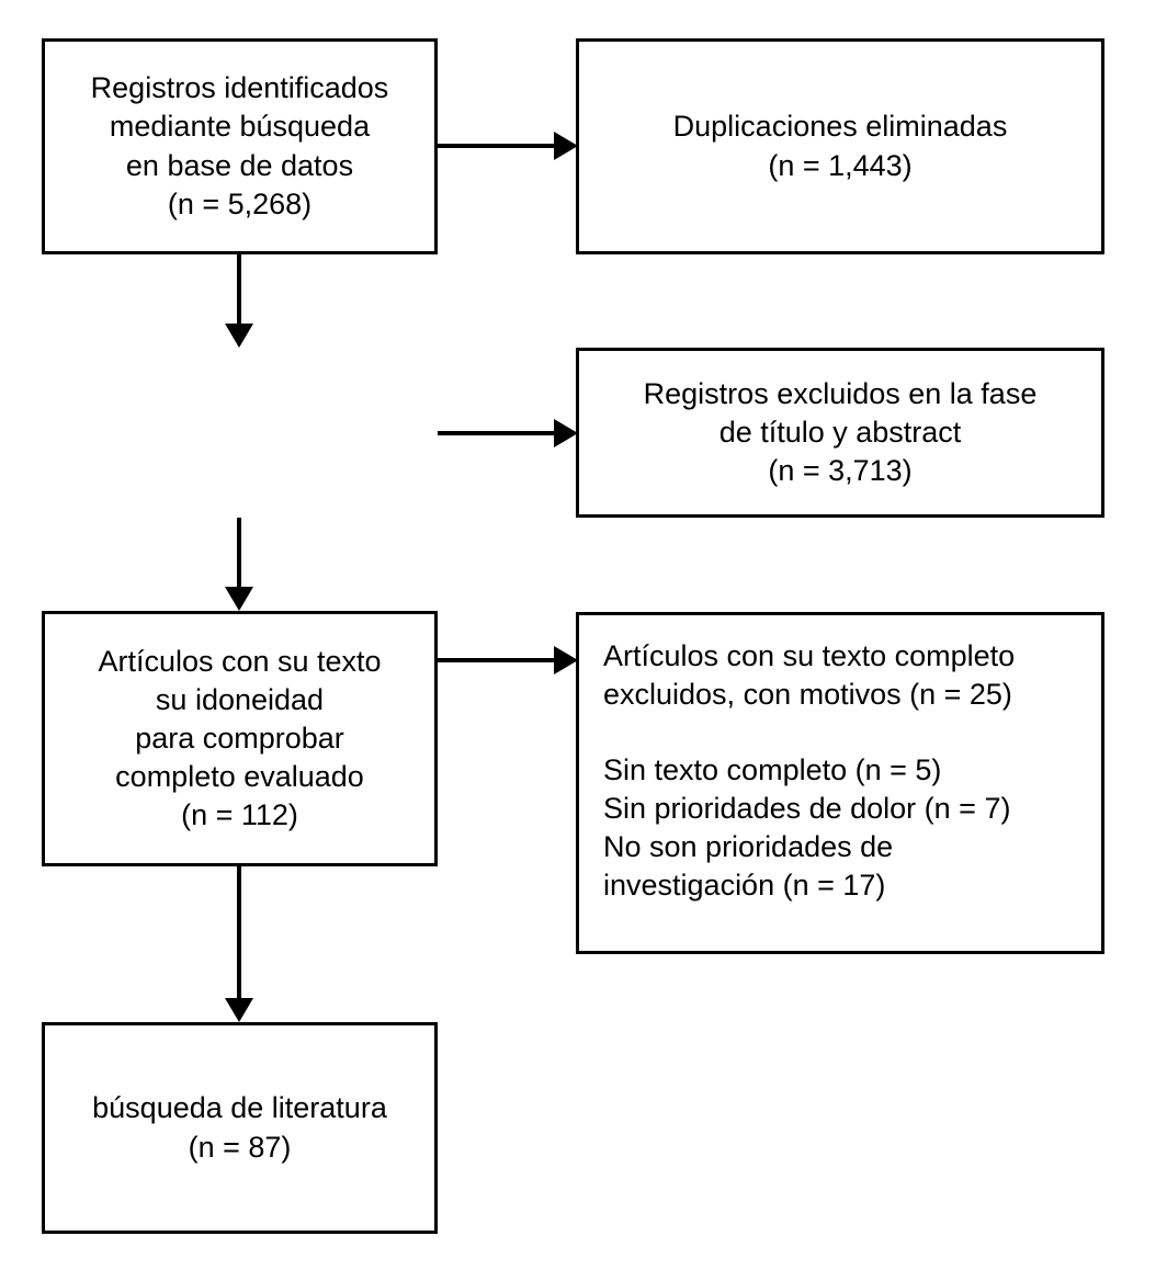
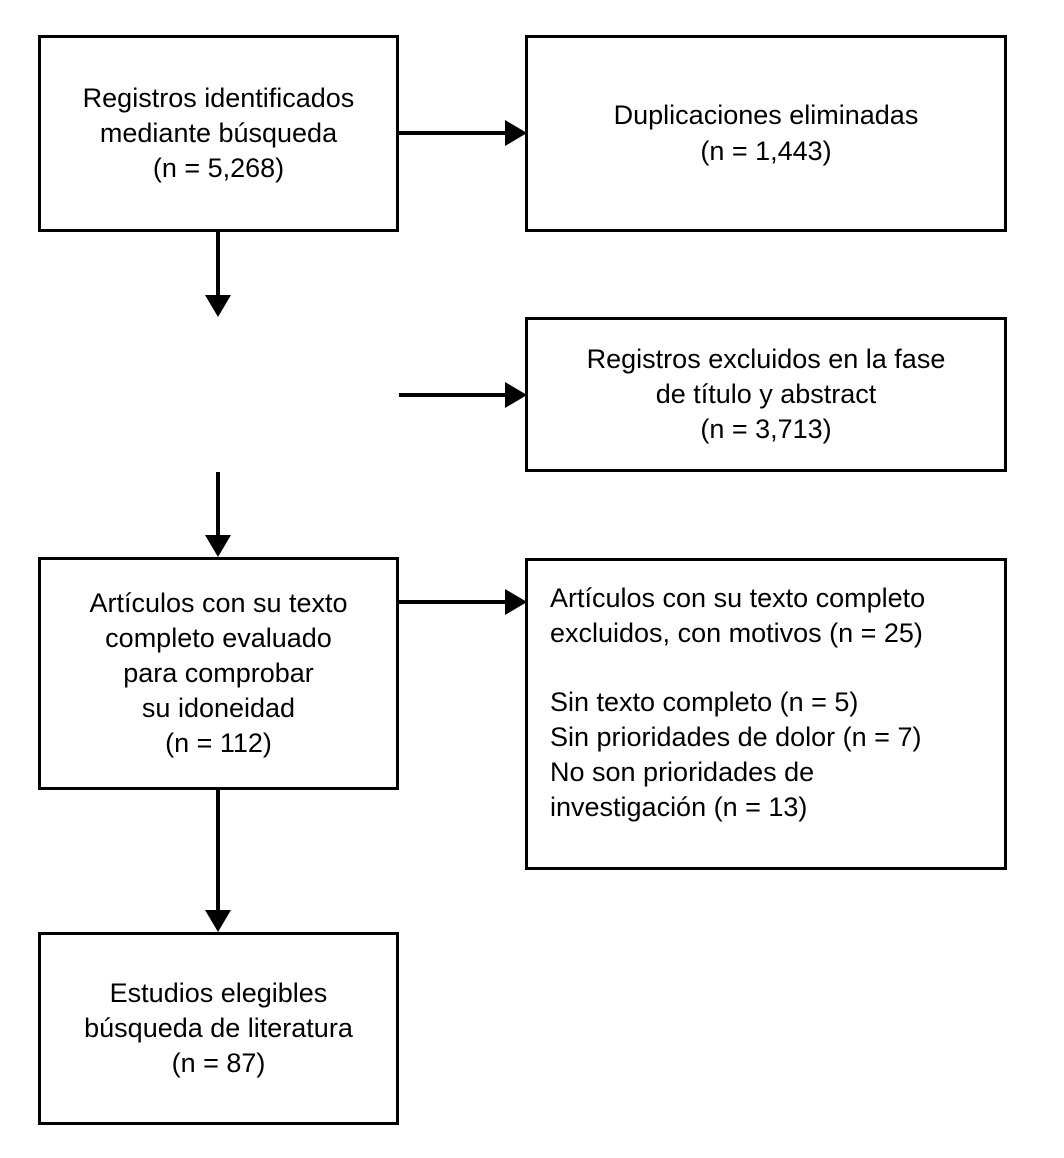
  Registros identificados
  mediante búsqueda
- en base de datos
  (n = 5,268)
  Duplicaciones eliminadas
  (n = 1,443)
  Registros excluidos en la fase
  de título y abstract
  (n = 3,713)
  Artículos con su texto
- su idoneidad
+ completo evaluado
  para comprobar
- completo evaluado
+ su idoneidad
  (n = 112)
  Artículos con su texto completo
  excluidos, con motivos (n = 25)
  Sin texto completo (n = 5)
  Sin prioridades de dolor (n = 7)
  No son prioridades de
- investigación (n = 17)
+ investigación (n = 13)
+ Estudios elegibles
  búsqueda de literatura
  (n = 87)
